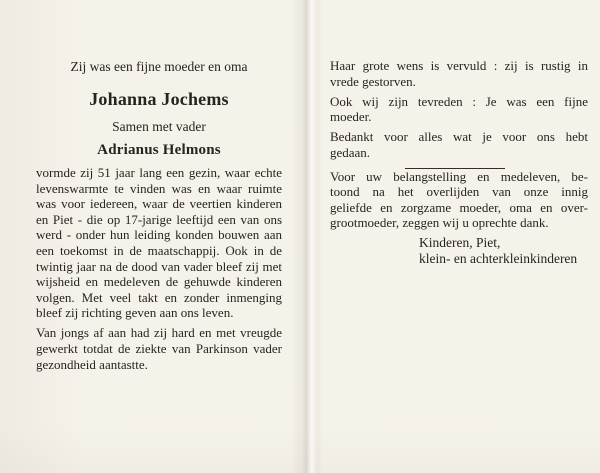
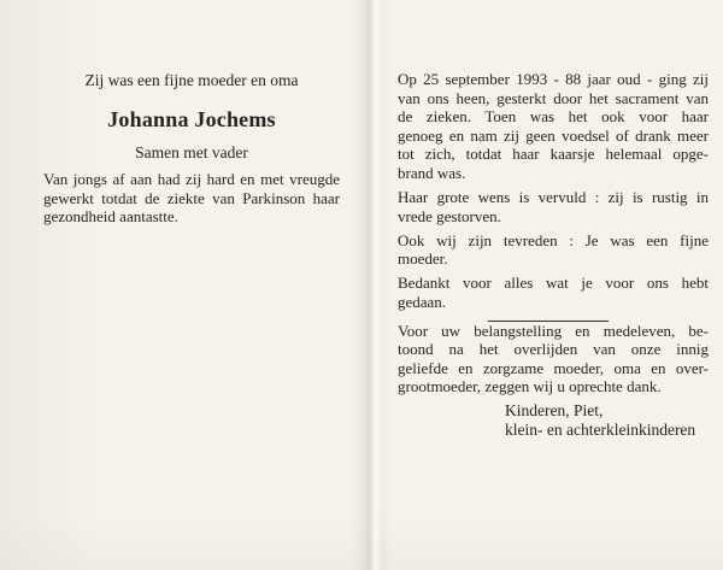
  Zij was een fijne moeder en oma
  Johanna Jochems
  Samen met vader
- Adrianus Helmons
- vormde zij 51 jaar lang een gezin, waar echte
- levenswarmte te vinden was en waar ruimte
- was voor iedereen, waar de veertien kinderen
- en Piet - die op 17-jarige leeftijd een van ons
- werd - onder hun leiding konden bouwen aan
- een toekomst in de maatschappij. Ook in de
- twintig jaar na de dood van vader bleef zij met
- wijsheid en medeleven de gehuwde kinderen
- volgen. Met veel takt en zonder inmenging
- bleef zij richting geven aan ons leven.
  Van jongs af aan had zij hard en met vreugde
- gewerkt totdat de ziekte van Parkinson vader
+ gewerkt totdat de ziekte van Parkinson haar
  gezondheid aantastte.
+ Op 25 september 1993 - 88 jaar oud - ging zij
+ van ons heen, gesterkt door het sacrament van
+ de zieken. Toen was het ook voor haar
+ genoeg en nam zij geen voedsel of drank meer
+ tot zich, totdat haar kaarsje helemaal opge-
+ brand was.
  Haar grote wens is vervuld : zij is rustig in
  vrede gestorven.
  Ook wij zijn tevreden : Je was een fijne
  moeder.
  Bedankt voor alles wat je voor ons hebt
  gedaan.
  Voor uw belangstelling en medeleven, be-
  toond na het overlijden van onze innig
  geliefde en zorgzame moeder, oma en over-
  grootmoeder, zeggen wij u oprechte dank.
  Kinderen, Piet,
  klein- en achterkleinkinderen
